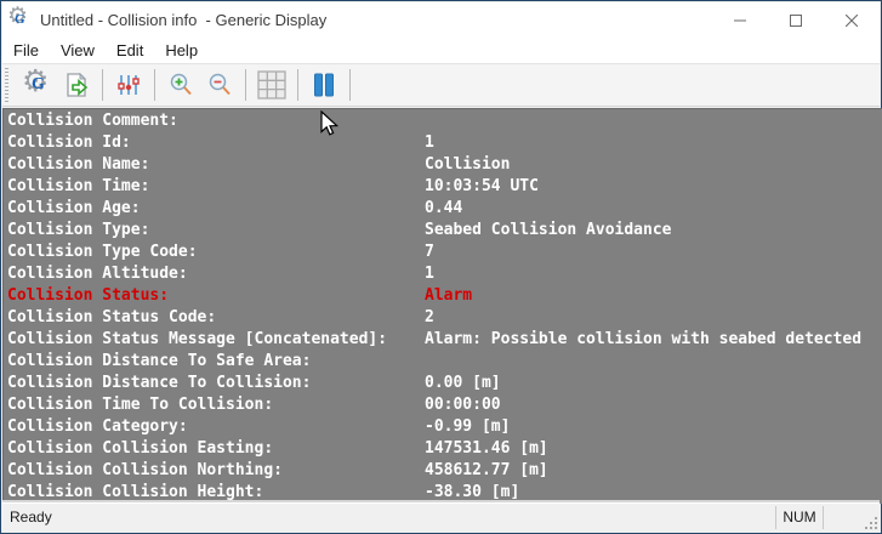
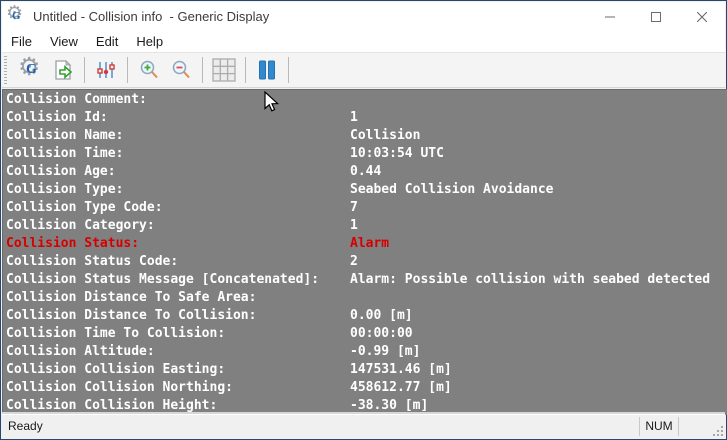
  ⚙
  G
  Untitled - Collision info - Generic Display
  File
  View
  Edit
  Help
  ⚙
  G
  Collision Comment:
  Collision Id:
  1
  Collision Name:
  Collision
  Collision Time:
  10:03:54 UTC
  Collision Age:
  0.44
  Collision Type:
  Seabed Collision Avoidance
  Collision Type Code:
  7
- Collision Altitude:
+ Collision Category:
  1
  Collision Status:
  Alarm
  Collision Status Code:
  2
  Collision Status Message [Concatenated]:
  Alarm: Possible collision with seabed detected
  Collision Distance To Safe Area:
  Collision Distance To Collision:
  0.00 [m]
  Collision Time To Collision:
  00:00:00
- Collision Category:
+ Collision Altitude:
  -0.99 [m]
  Collision Collision Easting:
  147531.46 [m]
  Collision Collision Northing:
  458612.77 [m]
  Collision Collision Height:
  -38.30 [m]
  Ready
  NUM
